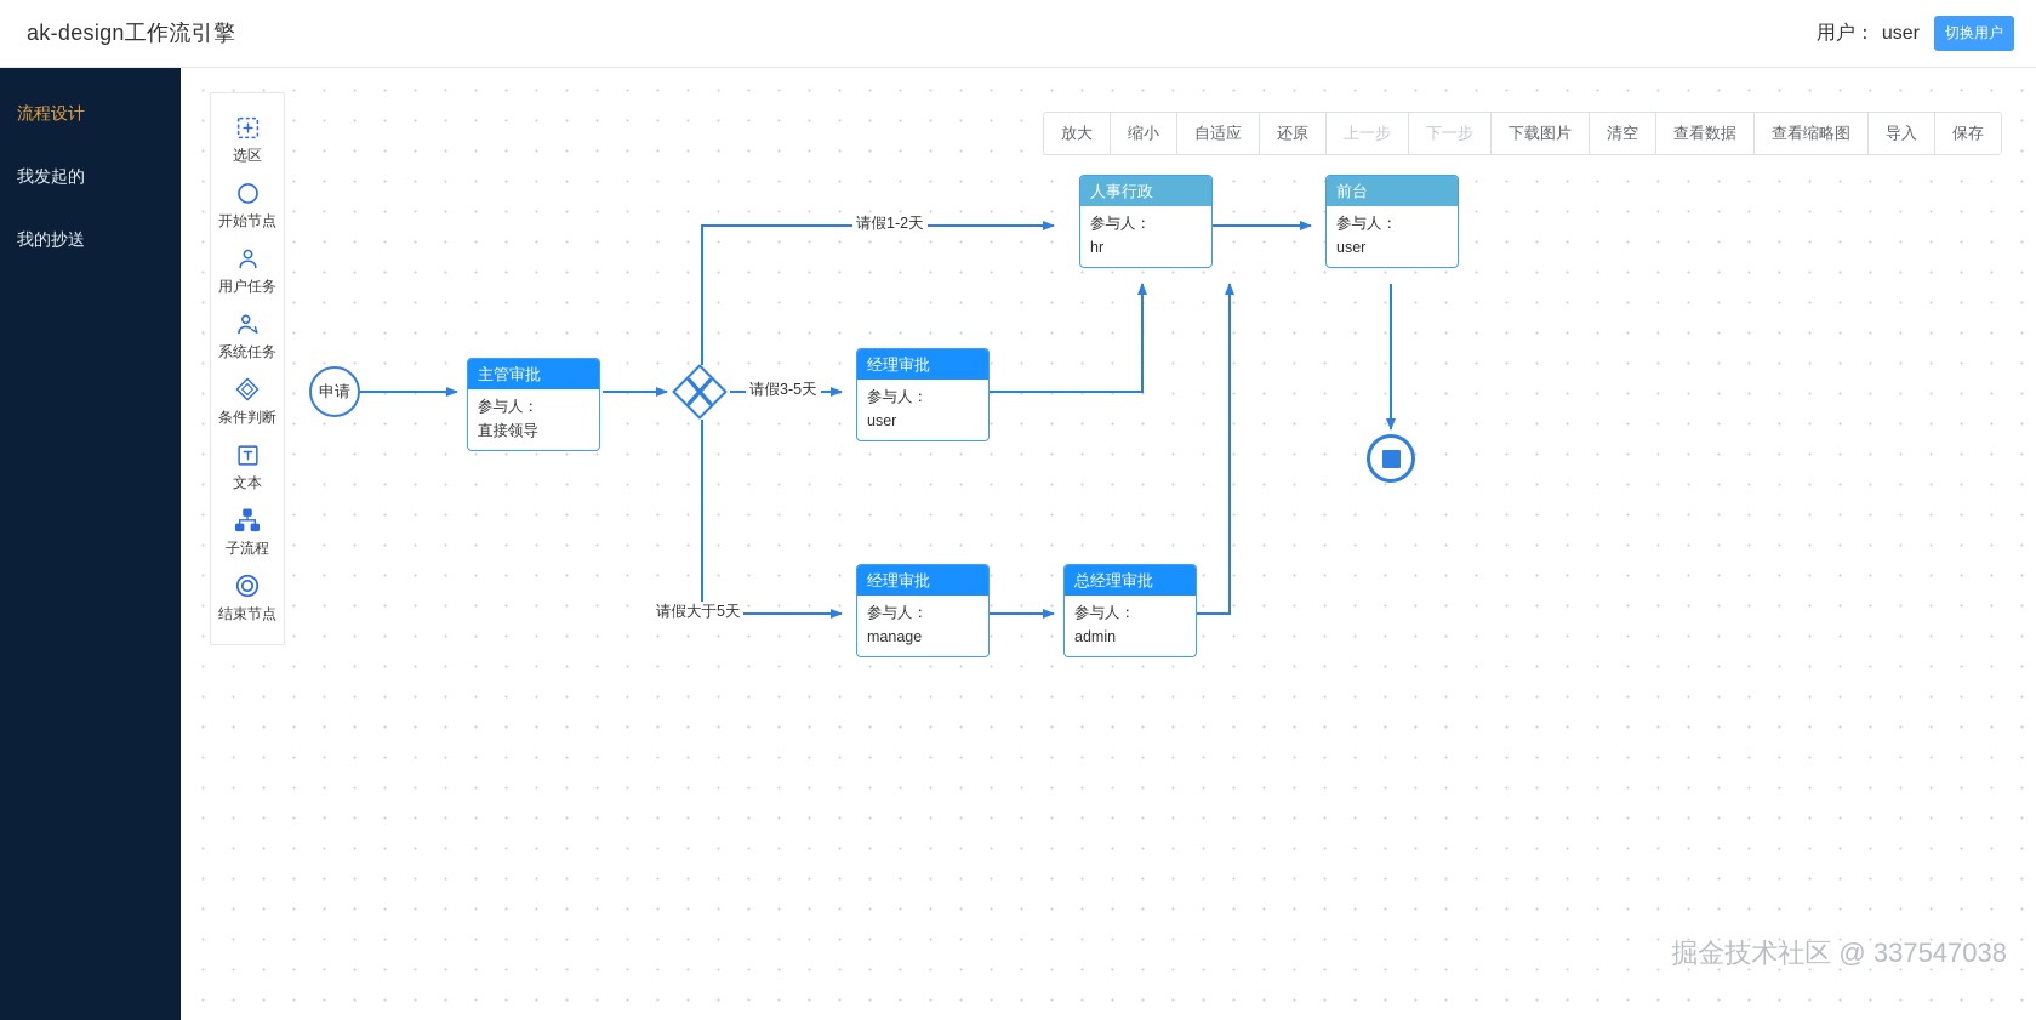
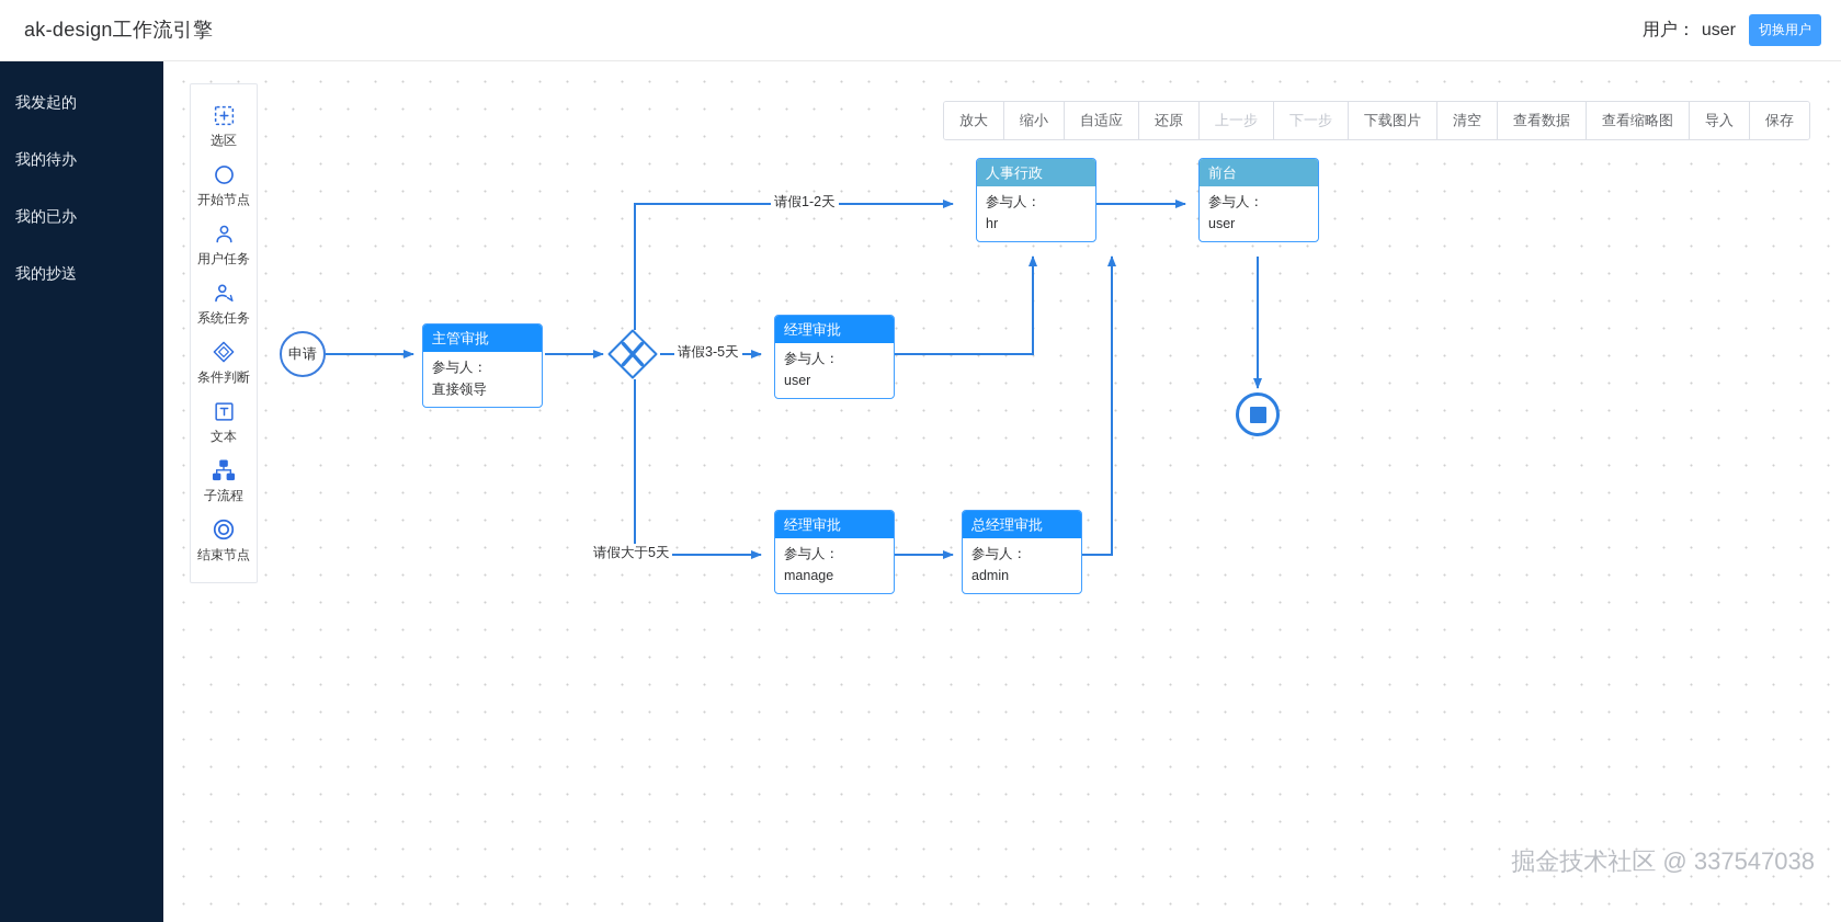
  ak-design工作流引擎
  用户：
  user
  切换用户
- 流程设计
  我发起的
+ 我的待办
+ 我的已办
  我的抄送
  选区
  开始节点
  用户任务
  系统任务
  条件判断
  文本
  子流程
  结束节点
  放大
  缩小
  自适应
  还原
  上一步
  下一步
  下载图片
  清空
  查看数据
  查看缩略图
  导入
  保存
  申请
  主管审批
  参与人：
  直接领导
  人事行政
  参与人：
  hr
  前台
  参与人：
  user
  经理审批
  参与人：
  user
  经理审批
  参与人：
  manage
  总经理审批
  参与人：
  admin
  请假1-2天
  请假3-5天
  请假大于5天
  掘金技术社区 @ 337547038
